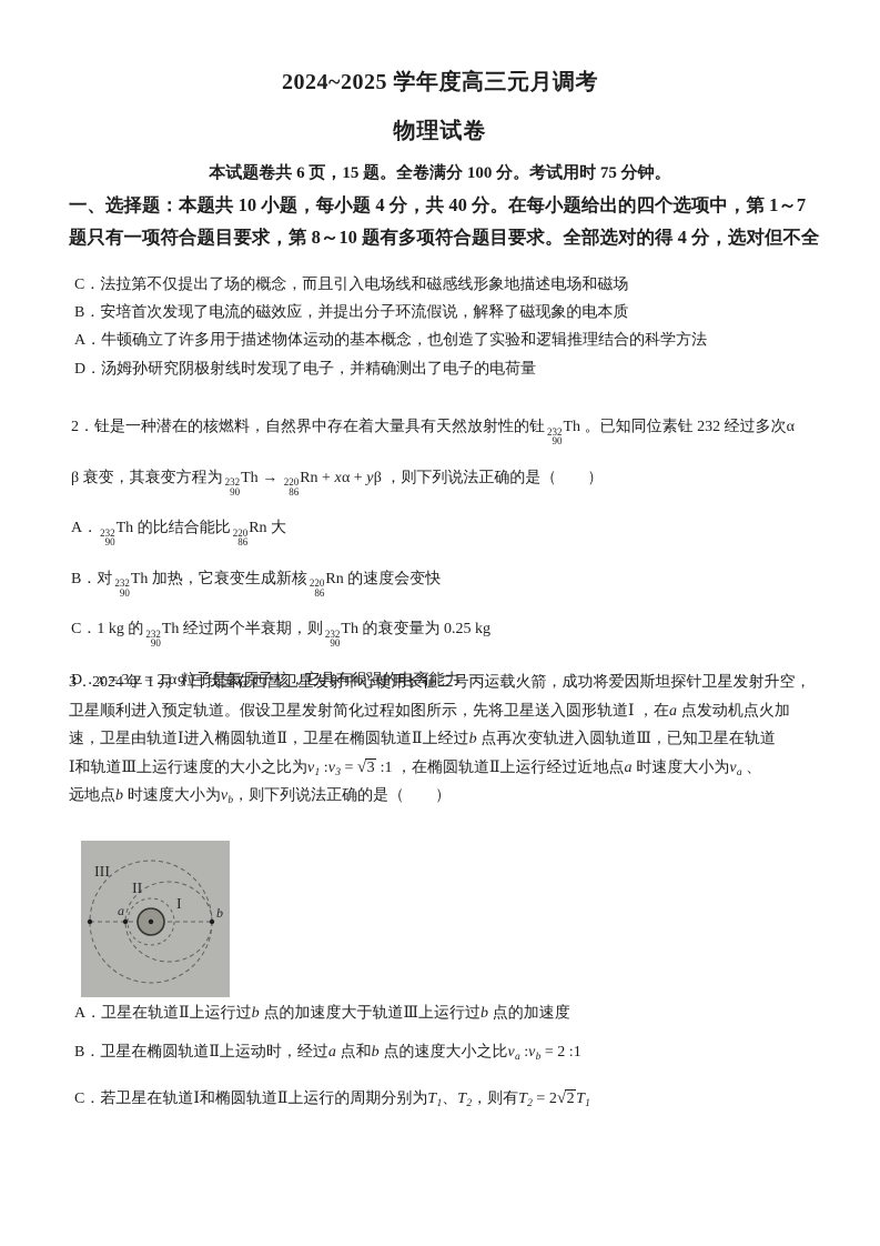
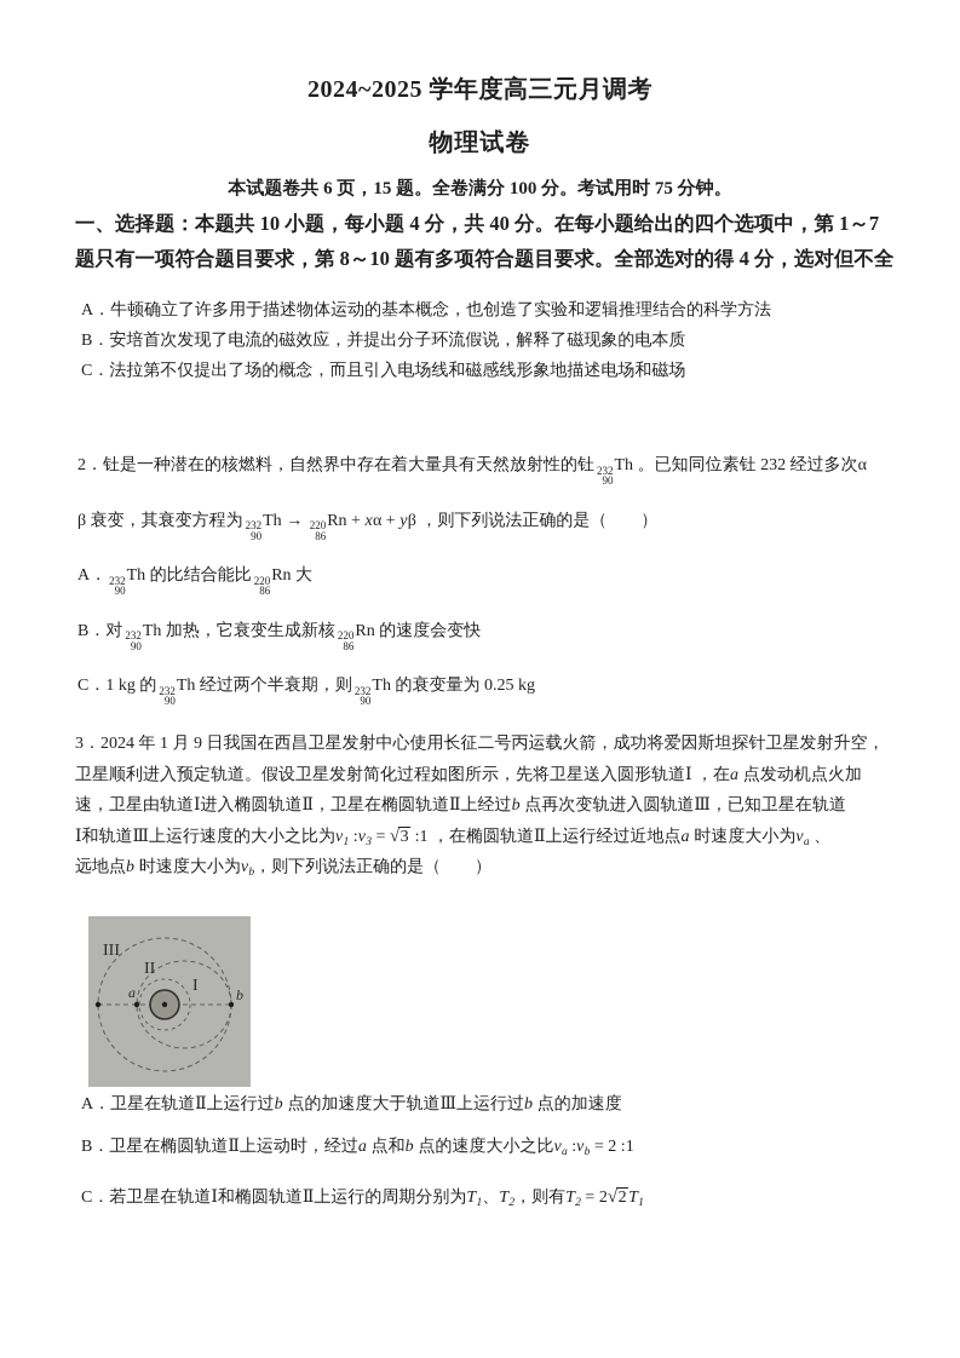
  2024~2025 学年度高三元月调考
  物理试卷
  本试题卷共 6 页，15 题。全卷满分 100 分。考试用时 75 分钟。
  一、选择题：本题共 10 小题，每小题 4 分，共 40 分。在每小题给出的四个选项中，第 1～7
  题只有一项符合题目要求，第 8～10 题有多项符合题目要求。全部选对的得 4 分，选对但不全
- C．法拉第不仅提出了场的概念，而且引入电场线和磁感线形象地描述电场和磁场
+ A．牛顿确立了许多用于描述物体运动的基本概念，也创造了实验和逻辑推理结合的科学方法
  B．安培首次发现了电流的磁效应，并提出分子环流假说，解释了磁现象的电本质
- A．牛顿确立了许多用于描述物体运动的基本概念，也创造了实验和逻辑推理结合的科学方法
+ C．法拉第不仅提出了场的概念，而且引入电场线和磁感线形象地描述电场和磁场
- D．汤姆孙研究阴极射线时发现了电子，并精确测出了电子的电荷量
  2．钍是一种潜在的核燃料，自然界中存在着大量具有天然放射性的钍
  232
  90
  Th 。已知同位素钍 232 经过多次α
  β 衰变，其衰变方程为
  232
  90
  Th →
  220
  86
  Rn + xα + yβ ，则下列说法正确的是（ ）
  A．
  232
  90
  Th 的比结合能比
  220
  86
  Rn 大
  B．对
  232
  90
  Th 加热，它衰变生成新核
  220
  86
  Rn 的速度会变快
  C．1 kg 的
  232
  90
  Th 经过两个半衰期，则
  232
  90
  Th 的衰变量为 0.25 kg
- D．x = 3,y = 2,α 粒子是氦原子核，它具有很强的电离能力
  3．2024 年 1 月 9 日我国在西昌卫星发射中心使用长征二号丙运载火箭，成功将爱因斯坦探针卫星发射升空，
  卫星顺利进入预定轨道。假设卫星发射简化过程如图所示，先将卫星送入圆形轨道Ⅰ ，在a 点发动机点火加
  速，卫星由轨道Ⅰ进入椭圆轨道Ⅱ，卫星在椭圆轨道Ⅱ上经过b 点再次变轨进入圆轨道Ⅲ，已知卫星在轨道
  Ⅰ和轨道Ⅲ上运行速度的大小之比为v1 :v3 = √3 :1 ，在椭圆轨道Ⅱ上运行经过近地点a 时速度大小为va 、
  远地点b 时速度大小为vb，则下列说法正确的是（ ）
  III
  II
  I
  a
  b
  A．卫星在轨道Ⅱ上运行过b 点的加速度大于轨道Ⅲ上运行过b 点的加速度
  B．卫星在椭圆轨道Ⅱ上运动时，经过a 点和b 点的速度大小之比va :vb = 2 :1
  C．若卫星在轨道Ⅰ和椭圆轨道Ⅱ上运行的周期分别为T1、T2，则有T2 = 2√2T1
